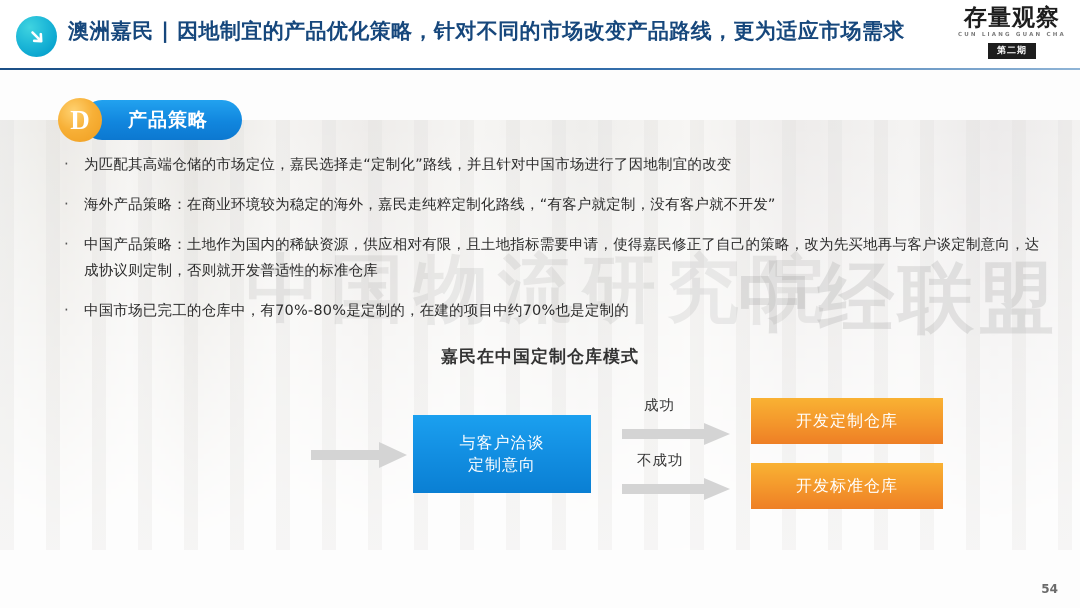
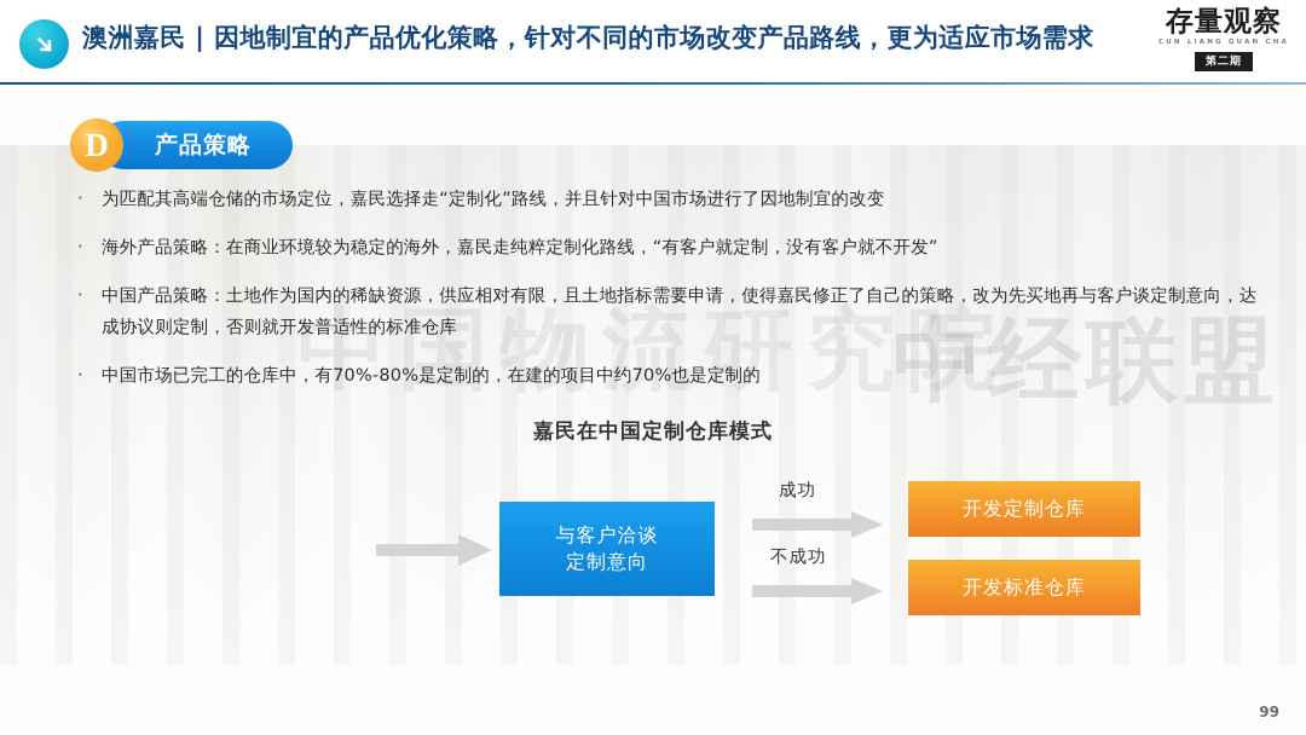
  中国物流研究院
  中经联盟
  澳洲嘉民 | 因地制宜的产品优化策略，针对不同的市场改变产品路线，更为适应市场需求
  存量观察
  第二期
  D
  产品策略
  ·
  为匹配其高端仓储的市场定位，嘉民选择走“定制化”路线，并且针对中国市场进行了因地制宜的改变
  ·
  海外产品策略：在商业环境较为稳定的海外，嘉民走纯粹定制化路线，“有客户就定制，没有客户就不开发”
  ·
  中国产品策略：土地作为国内的稀缺资源，供应相对有限，且土地指标需要申请，使得嘉民修正了自己的策略，改为先买地再与客户谈定制意向，达成协议则定制，否则就开发普适性的标准仓库
  ·
  中国市场已完工的仓库中，有70%-80%是定制的，在建的项目中约70%也是定制的
  嘉民在中国定制仓库模式
  与客户洽谈
  定制意向
  成功
  不成功
  开发定制仓库
  开发标准仓库
- 54
+ 99
